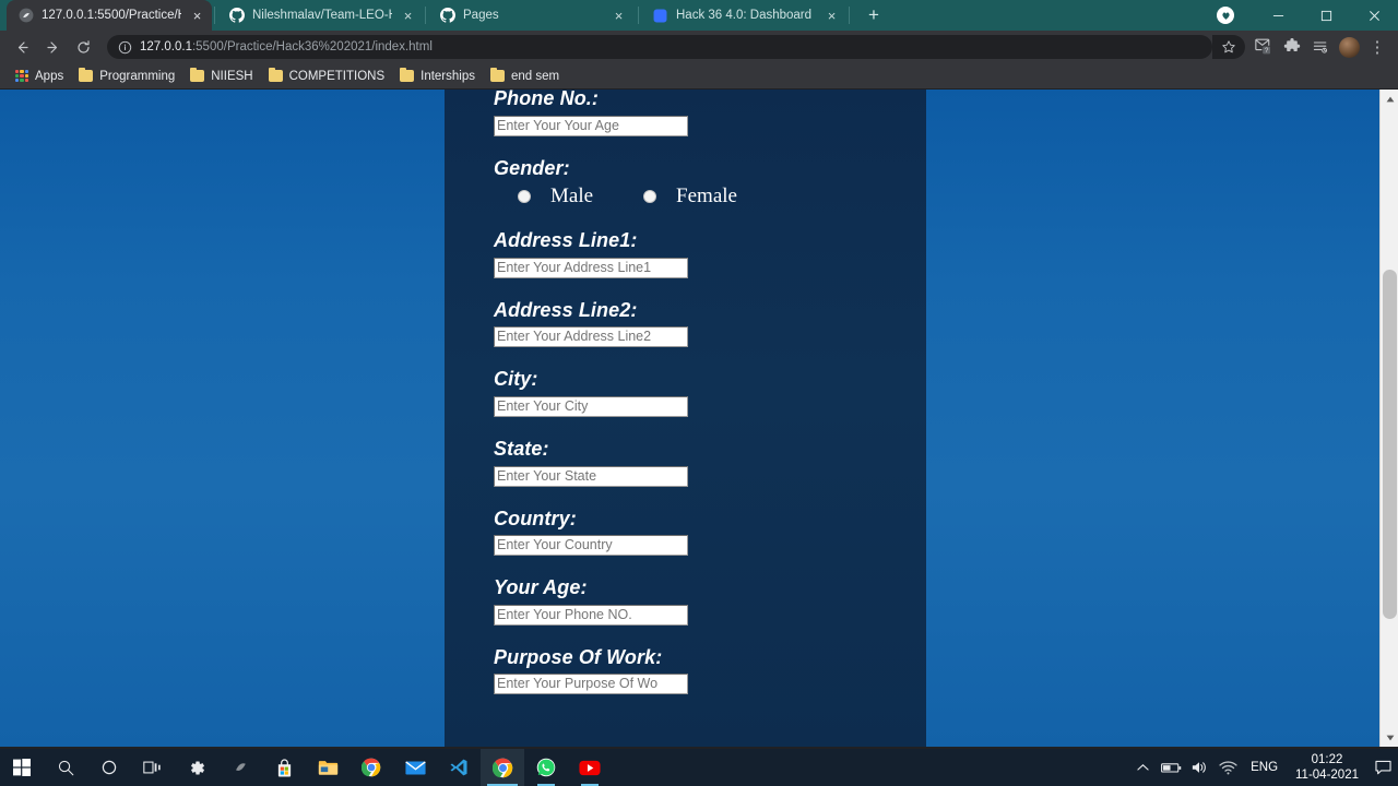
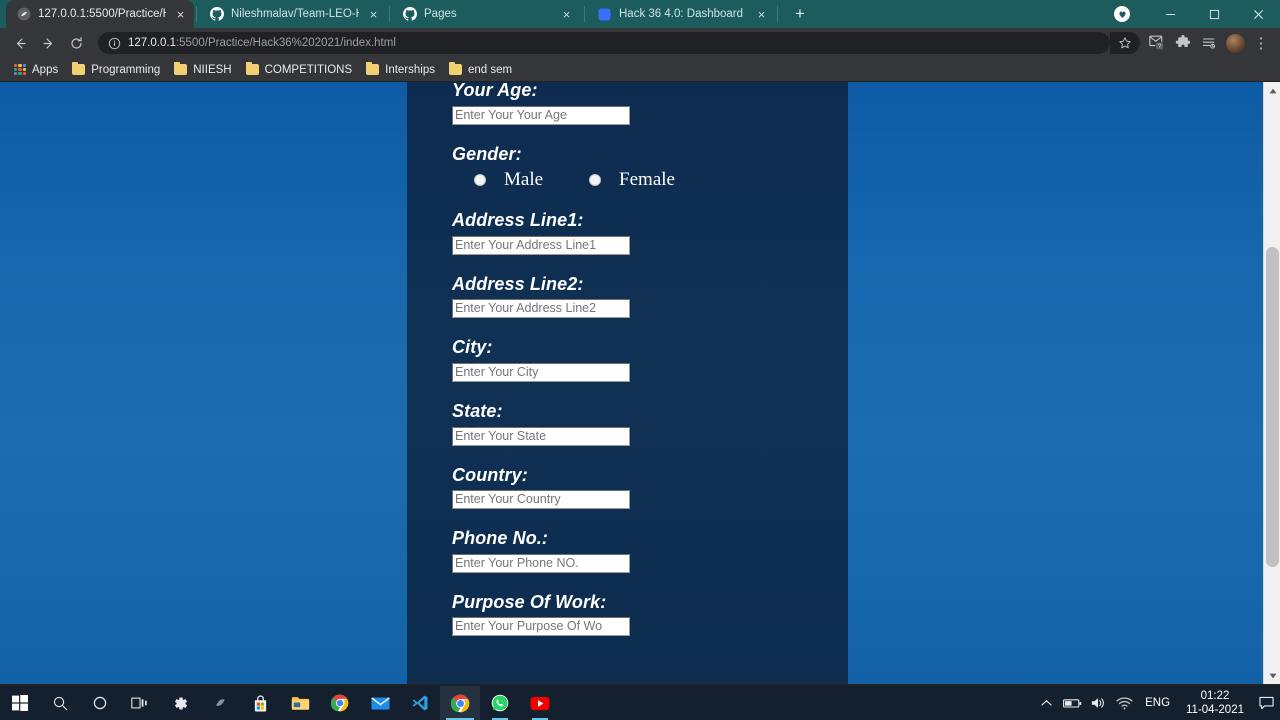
  127.0.0.1:5500/Practice/
  ×
  Nileshmalav/Team-LEO-
  ×
  Pages
  ×
  Hack 36 4.0: Dashboard
  ×
  +
  127.0.0.1:5500/Practice/Hack36%202021/index.html
  ⋮
  Apps
  Programming
  NIIESH
  COMPETITIONS
  Interships
  end sem
- Phone No.:
+ Your Age:
  Enter Your Your Age
  Gender:
  Male
  Female
  Address Line1:
  Enter Your Address Line1
  Address Line2:
  Enter Your Address Line2
  City:
  Enter Your City
  State:
  Enter Your State
  Country:
  Enter Your Country
- Your Age:
+ Phone No.:
  Enter Your Phone NO.
  Purpose Of Work:
  Enter Your Purpose Of Wo
  ENG
  01:22
  11-04-2021
